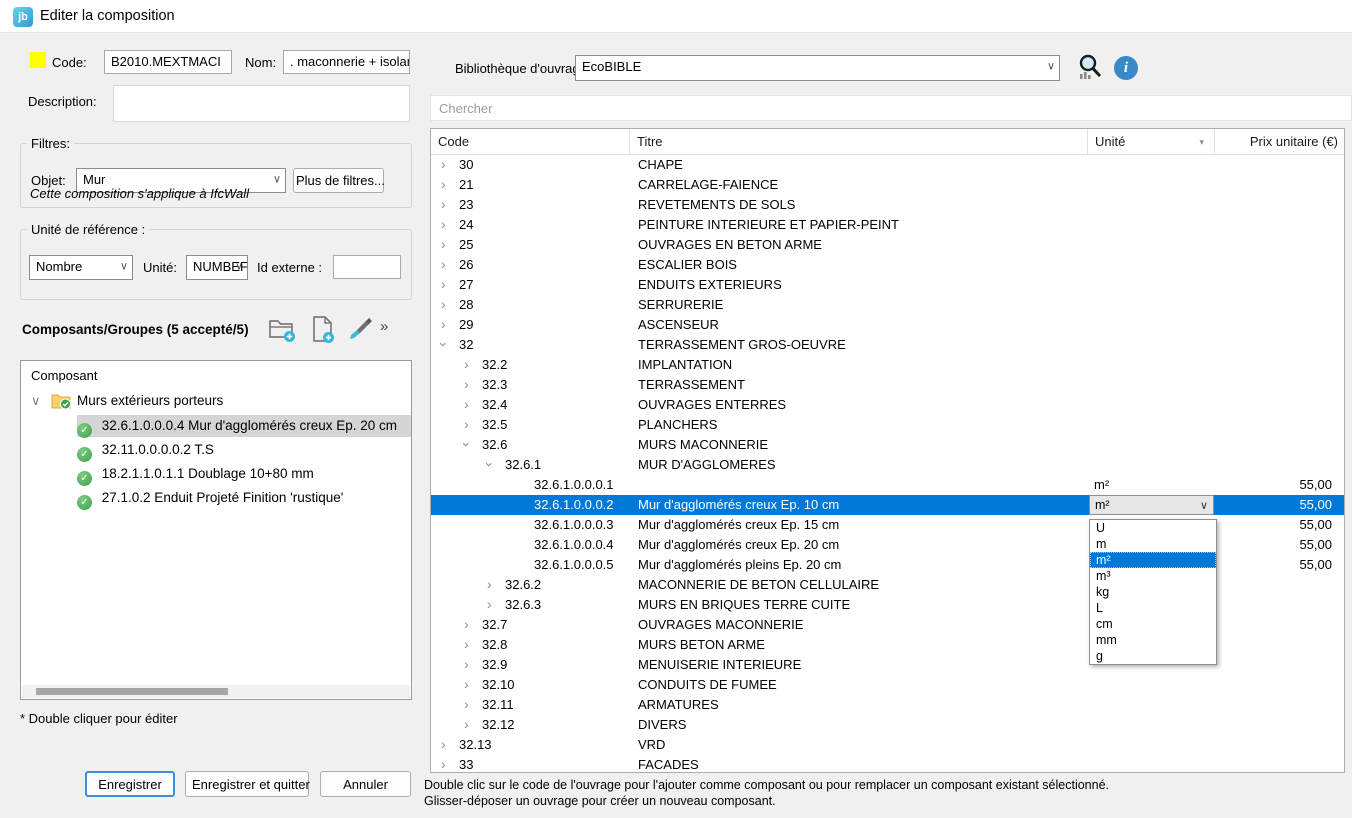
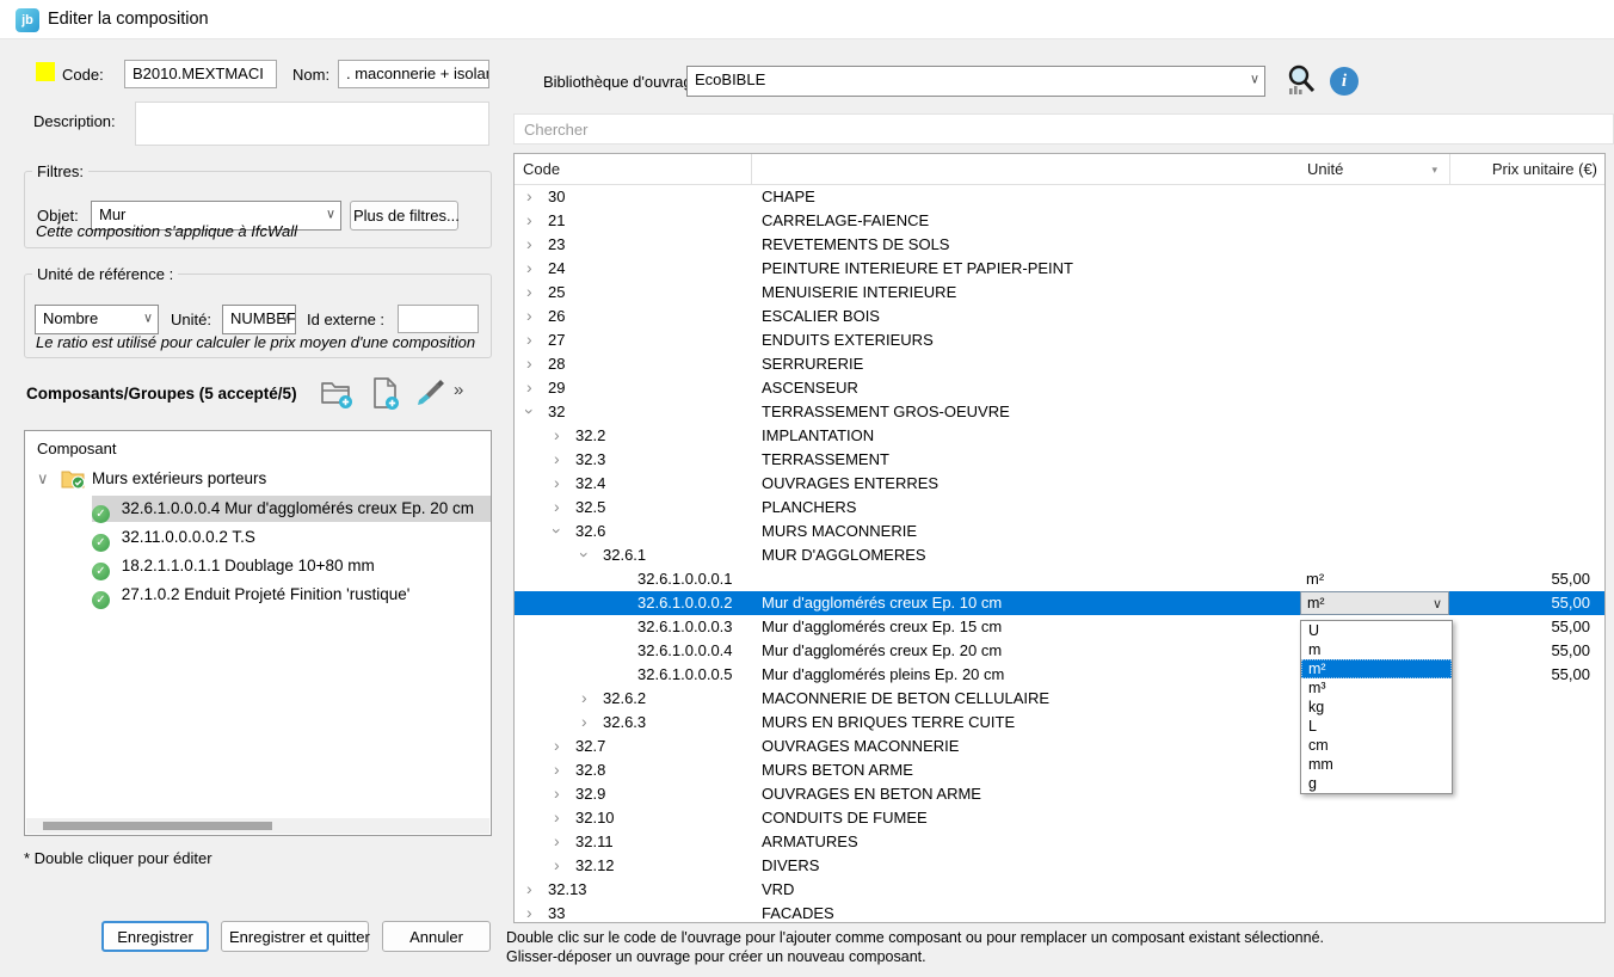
  jb
  Editer la composition
  Code:
  B2010.MEXTMACI
  Nom:
  . maconnerie + isola
  Description:
  Filtres:
  Objet:
  Mur
  ∨
  Plus de filtres...
  Cette composition s'applique à IfcWall
  Unité de référence :
  Nombre
  ∨
  Unité:
  NUMBEF
  ∨
  Id externe :
+ Le ratio est utilisé pour calculer le prix moyen d'une composition
  Composants/Groupes (5 accepté/5)
  »
  Composant
  ∨
  Murs extérieurs porteurs
  ✓ 32.6.1.0.0.0.4 Mur d'agglomérés creux Ep. 20 cm
  ✓ 32.11.0.0.0.0.2 T.S
  ✓ 18.2.1.1.0.1.1 Doublage 10+80 mm
  ✓ 27.1.0.2 Enduit Projeté Finition 'rustique'
  * Double cliquer pour éditer
  Enregistrer
  Enregistrer et quitter
  Annuler
  Bibliothèque d'ouvra
  EcoBIBLE
  ∨
  i
  Chercher
  Code
- Titre
  Unité
  ▾
  Prix unitaire (€)
  ›
  30
  CHAPE
  ›
  21
  CARRELAGE-FAIENCE
  ›
  23
  REVETEMENTS DE SOLS
  ›
  24
  PEINTURE INTERIEURE ET PAPIER-PEINT
  ›
  25
- OUVRAGES EN BETON ARME
+ MENUISERIE INTERIEURE
  ›
  26
  ESCALIER BOIS
  ›
  27
  ENDUITS EXTERIEURS
  ›
  28
  SERRURERIE
  ›
  29
  ASCENSEUR
  32
  TERRASSEMENT GROS-OEUVRE
  ›
  32.2
  IMPLANTATION
  ›
  32.3
  TERRASSEMENT
  ›
  32.4
  OUVRAGES ENTERRES
  ›
  32.5
  PLANCHERS
  32.6
  MURS MACONNERIE
  32.6.1
  MUR D'AGGLOMERES
  32.6.1.0.0.0.1
  m²
  55,00
  32.6.1.0.0.0.2
  Mur d'agglomérés creux Ep. 10 cm
  m²
  ∨
  55,00
  32.6.1.0.0.0.3
  Mur d'agglomérés creux Ep. 15 cm
  55,00
  32.6.1.0.0.0.4
  Mur d'agglomérés creux Ep. 20 cm
  55,00
  32.6.1.0.0.0.5
  Mur d'agglomérés pleins Ep. 20 cm
  55,00
  ›
  32.6.2
  MACONNERIE DE BETON CELLULAIRE
  ›
  32.6.3
  MURS EN BRIQUES TERRE CUITE
  ›
  32.7
  OUVRAGES MACONNERIE
  ›
  32.8
  MURS BETON ARME
  ›
  32.9
- MENUISERIE INTERIEURE
+ OUVRAGES EN BETON ARME
  ›
  32.10
  CONDUITS DE FUMEE
  ›
  32.11
  ARMATURES
  ›
  32.12
  DIVERS
  ›
  32.13
  VRD
  ›
  33
  FACADES
  U
  m
  m²
  m³
  kg
  L
  cm
  mm
  g
  Double clic sur le code de l'ouvrage pour l'ajouter comme composant ou pour remplacer un composant existant sélectionné.
  Glisser-déposer un ouvrage pour créer un nouveau composant.
